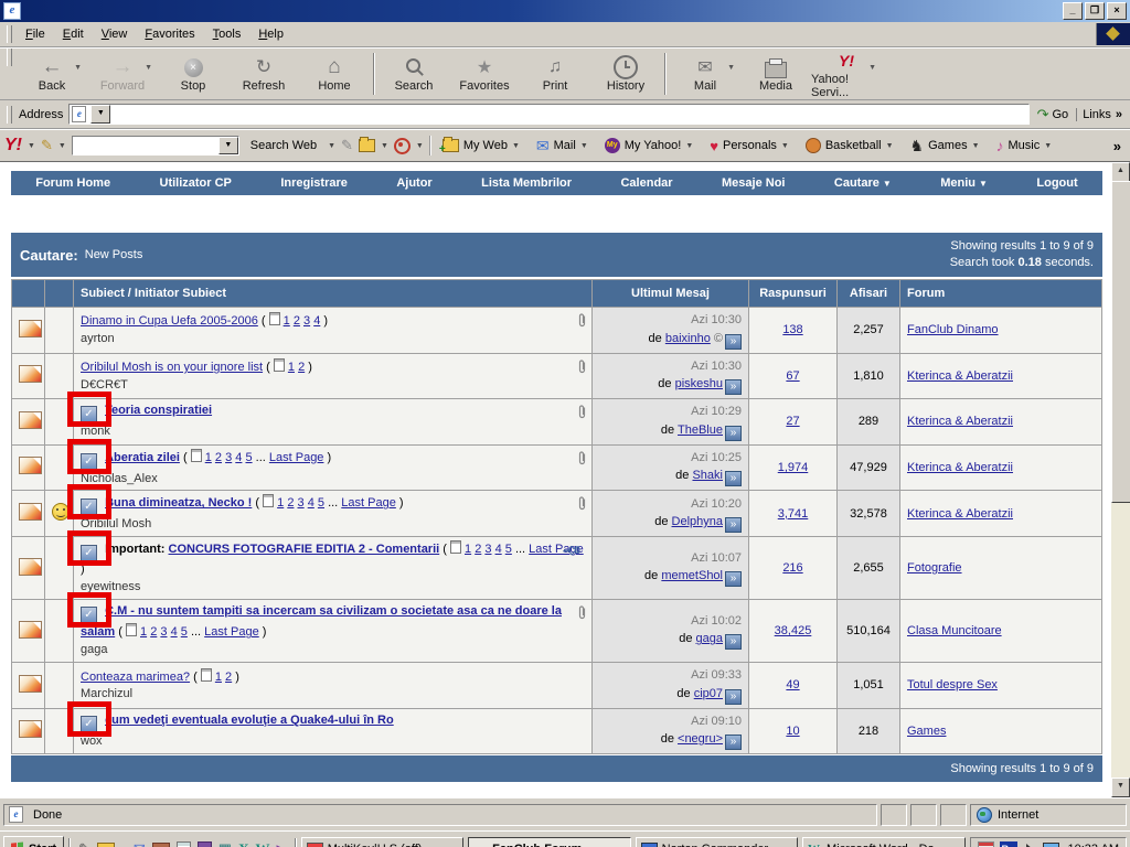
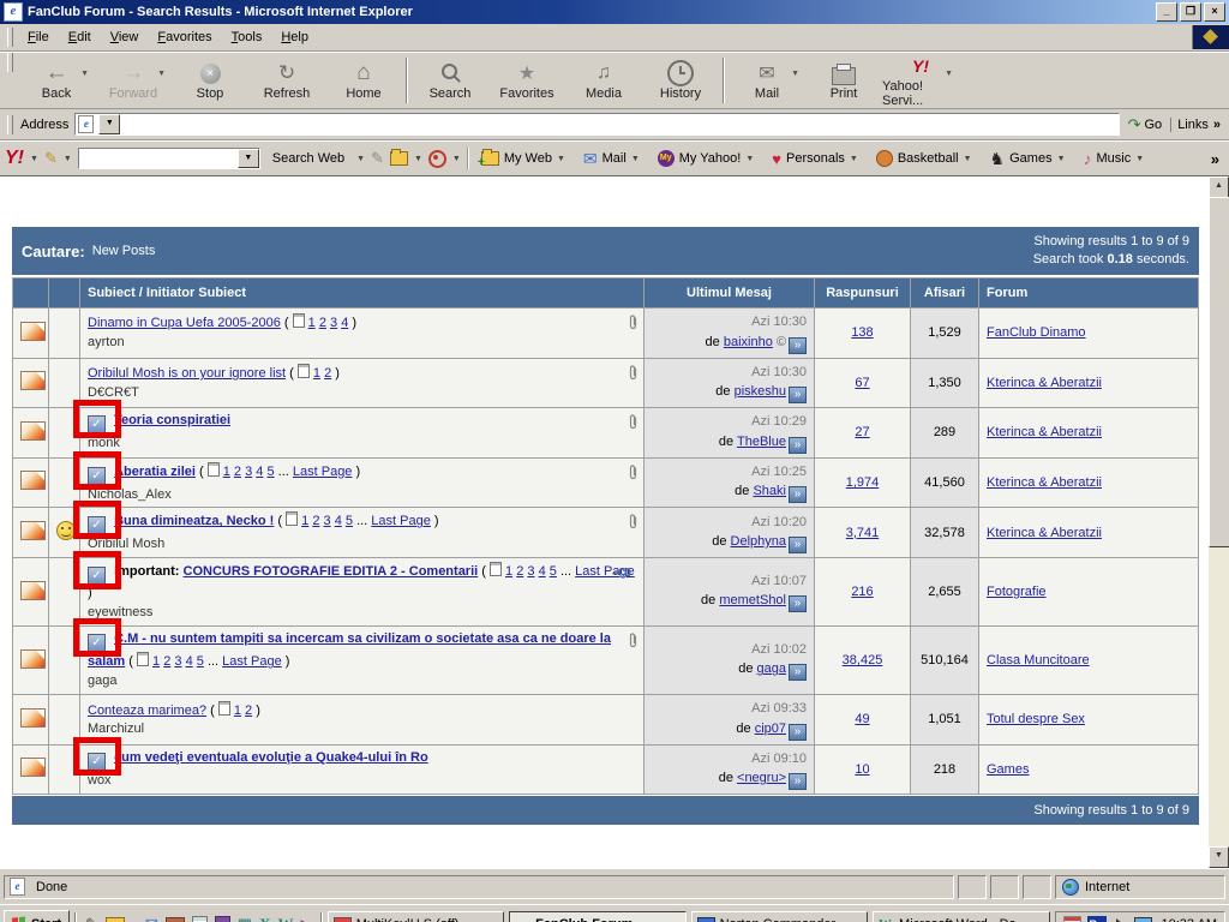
  e
+ FanClub Forum - Search Results - Microsoft Internet Explorer
  _
  ❐
  ×
  File
  Edit
  View
  Favorites
  Tools
  Help
  ←
  Back
  →
  Forward
  ×
  Stop
  ↻
  Refresh
  ⌂
  Home
  Search
  ★
  Favorites
  ♫
- Print
+ Media
  History
  ✉
  Mail
- Media
+ Print
  Y!
  Yahoo! Servi...
  Address
  e
  ↷
  Go
  Links
  »
  Y!
  ✎
  Search Web
  ✎
  My Web
  ✉
  Mail
  My Yahoo!
  ♥
  Personals
  Basketball
  ♞
  Games
  ♪
  Music
  »
- Forum Home
- Utilizator CP
- Inregistrare
- Ajutor
- Lista Membrilor
- Calendar
- Mesaje Noi
- Cautare ▼
- Meniu ▼
- Logout
  Cautare:
  New Posts
  Showing results 1 to 9 of 9
  Search took 0.18 seconds.
  		Subiect / Initiator Subiect	Ultimul Mesaj	Raspunsuri	Afisari	Forum
- 		Dinamo in Cupa Uefa 2005-2006 ( 1 2 3 4 ) ayrton	Azi 10:30 de baixinho © »	138	2,257	FanClub Dinamo
+ 		Dinamo in Cupa Uefa 2005-2006 ( 1 2 3 4 ) ayrton	Azi 10:30 de baixinho © »	138	1,529	FanClub Dinamo
- 		Oribilul Mosh is on your ignore list ( 1 2 ) D€CR€T	Azi 10:30 de piskeshu »	67	1,810	Kterinca & Aberatzii
+ 		Oribilul Mosh is on your ignore list ( 1 2 ) D€CR€T	Azi 10:30 de piskeshu »	67	1,350	Kterinca & Aberatzii
  		✓ Teoria conspiratiei monk	Azi 10:29 de TheBlue »	27	289	Kterinca & Aberatzii
- 		✓ Aberatia zilei ( 1 2 3 4 5 ... Last Page ) Nicholas_Alex	Azi 10:25 de Shaki »	1,974	47,929	Kterinca & Aberatzii
+ 		✓ Aberatia zilei ( 1 2 3 4 5 ... Last Page ) Nicholas_Alex	Azi 10:25 de Shaki »	1,974	41,560	Kterinca & Aberatzii
  		✓ Buna dimineatza, Necko ! ( 1 2 3 4 5 ... Last Page ) Oribilul Mosh	Azi 10:20 de Delphyna »	3,741	32,578	Kterinca & Aberatzii
  		✓ C.M - nu suntem tampiti sa incercam sa civilizam o societate asa ca ne doare la salam ( 1 2 3 4 5 ... Last Page ) gaga	Azi 10:02 de gaga »	38,425	510,164	Clasa Muncitoare
  		Conteaza marimea? ( 1 2 ) Marchizul	Azi 09:33 de cip07 »	49	1,051	Totul despre Sex
  		✓ cum vedeţi eventuala evoluţie a Quake4-ului în Ro wox	Azi 09:10 de <negru> »	10	218	Games
  Showing results 1 to 9 of 9
  e
  Done
  Internet
